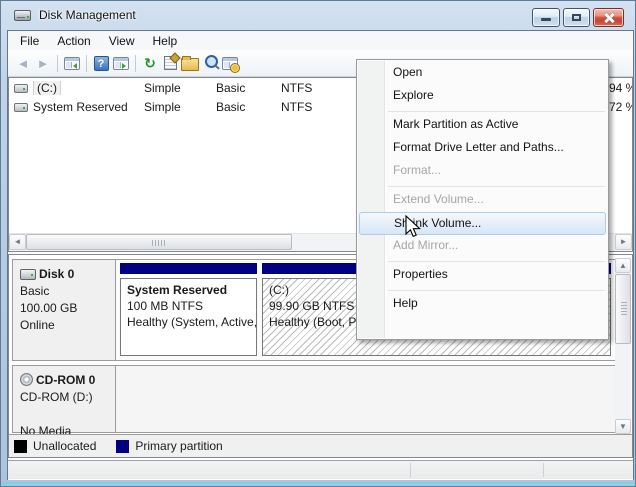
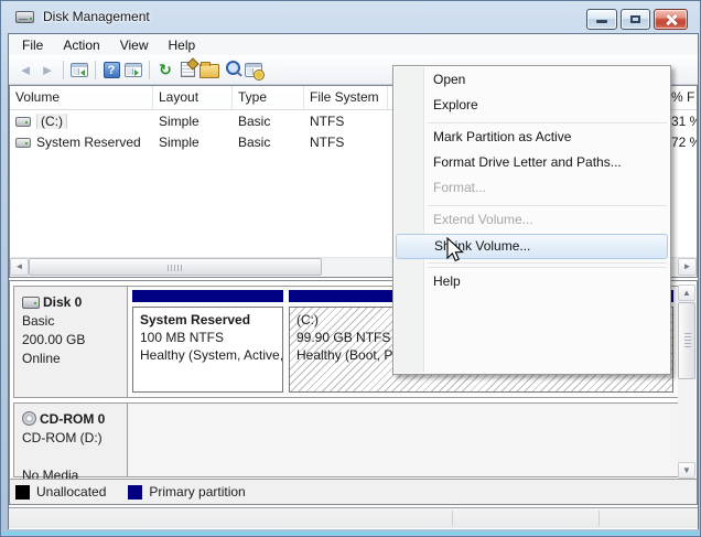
  Disk Management
  File
  Action
  View
  Help
  ◄
  ►
  ?
  ↻
+ Volume
+ Layout
+ Type
+ File System
+ % F
  (C:)
  Simple
  Basic
  NTFS
- 94 %
+ 31 %
  System Reserved
  Simple
  Basic
  NTFS
  72 %
  ◄
  ►
  Disk 0
  Basic
- 100.00 GB
+ 200.00 GB
  Online
  System Reserved
  100 MB NTFS
  Healthy (System, Active,
  (C:)
  99.90 GB NTFS
  Healthy (Boot, P
  CD-ROM 0
  CD-ROM (D:)
  No Media
  ▲
  ▼
  Unallocated
  Primary partition
  Open
  Explore
  Mark Partition as Active
  Format Drive Letter and Paths...
  Format...
  Extend Volume...
  Shnk Volume...
- Add Mirror...
- Properties
  Help
